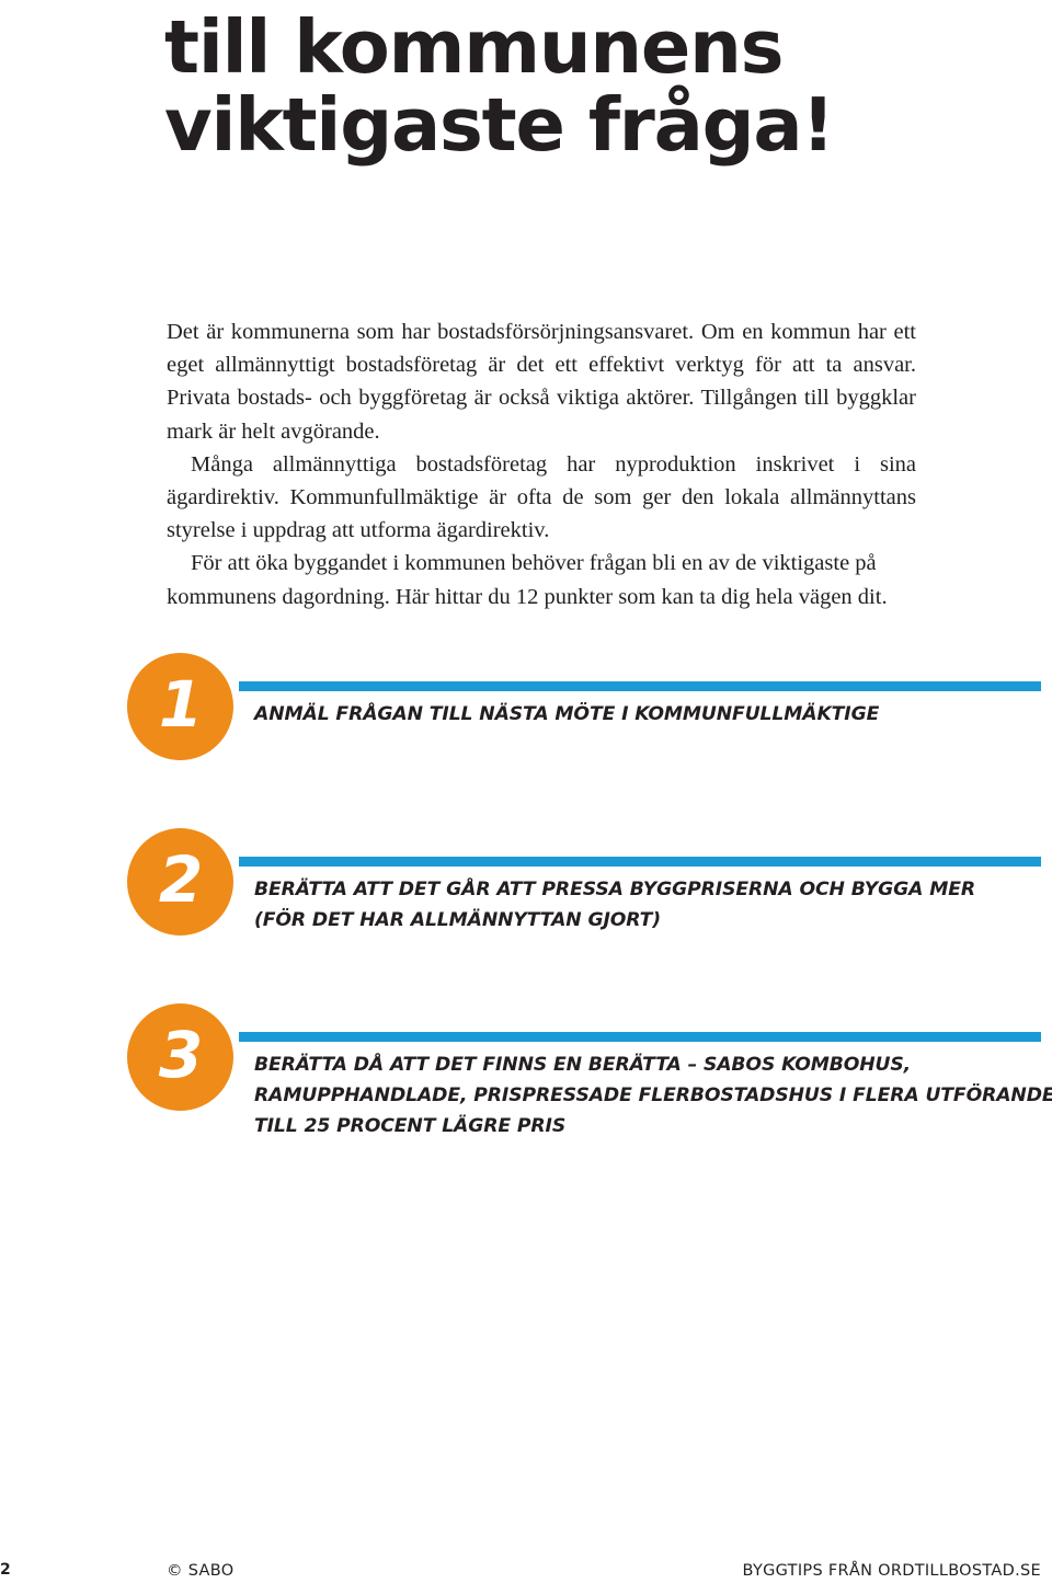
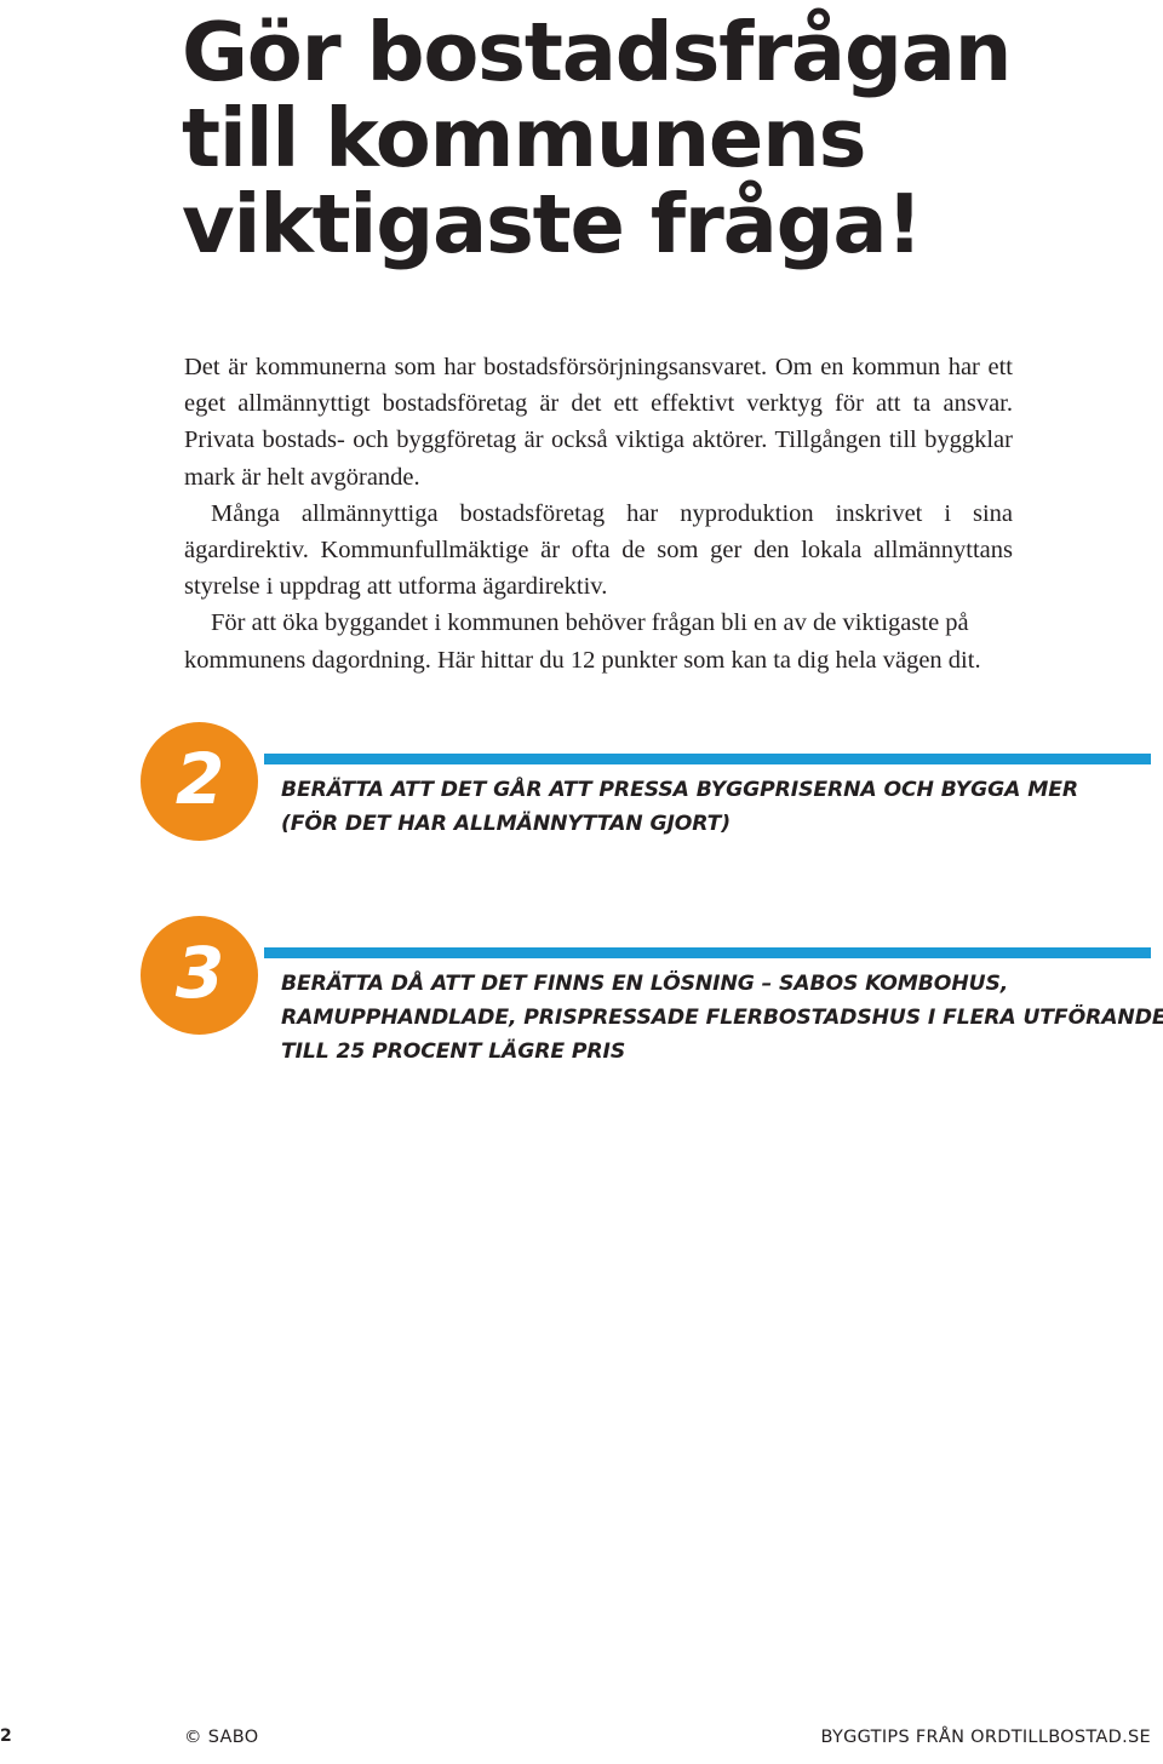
+ Gör bostadsfrågan
  till kommunens
  viktigaste fråga!
  Det är kommunerna som har bostadsförsörjningsansvaret. Om en kommun har ett eget allmännyttigt bostadsföretag är det ett effektivt verktyg för att ta ansvar. Privata bostads- och byggföretag är också viktiga aktörer. Tillgången till byggklar mark är helt avgörande.
  Många allmännyttiga bostadsföretag har nyproduktion inskrivet i sina ägardirektiv. Kommunfullmäktige är ofta de som ger den lokala allmännyttans styrelse i uppdrag att utforma ägardirektiv.
  För att öka byggandet i kommunen behöver frågan bli en av de viktigaste på kommunens dagordning. Här hittar du 12 punkter som kan ta dig hela vägen dit.
- 1
- ANMÄL FRÅGAN TILL NÄSTA MÖTE I KOMMUNFULLMÄKTIGE
  2
  BERÄTTA ATT DET GÅR ATT PRESSA BYGGPRISERNA OCH BYGGA MER
  (FÖR DET HAR ALLMÄNNYTTAN GJORT)
  3
- BERÄTTA DÅ ATT DET FINNS EN BERÄTTA – SABOS KOMBOHUS,
+ BERÄTTA DÅ ATT DET FINNS EN LÖSNING – SABOS KOMBOHUS,
  RAMUPPHANDLADE, PRISPRESSADE FLERBOSTADSHUS I FLERA UTFÖRANDE
  TILL 25 PROCENT LÄGRE PRIS
  2
  © SABO
  BYGGTIPS FRÅN ORDTILLBOSTAD.SE
